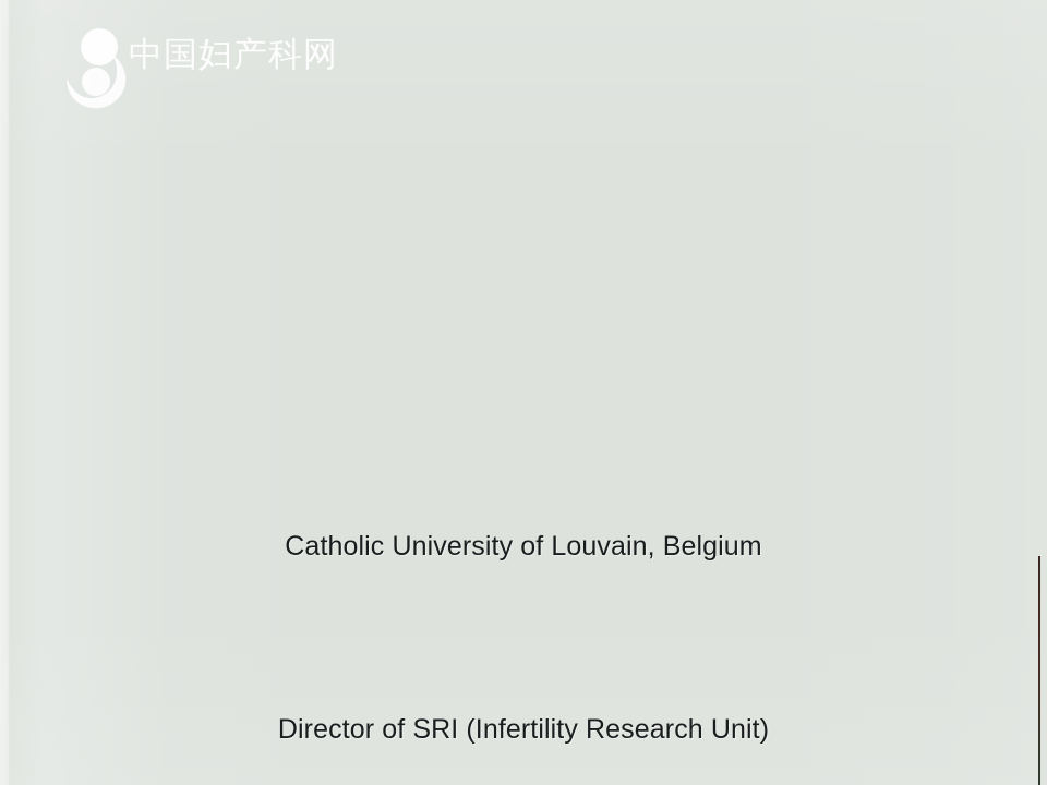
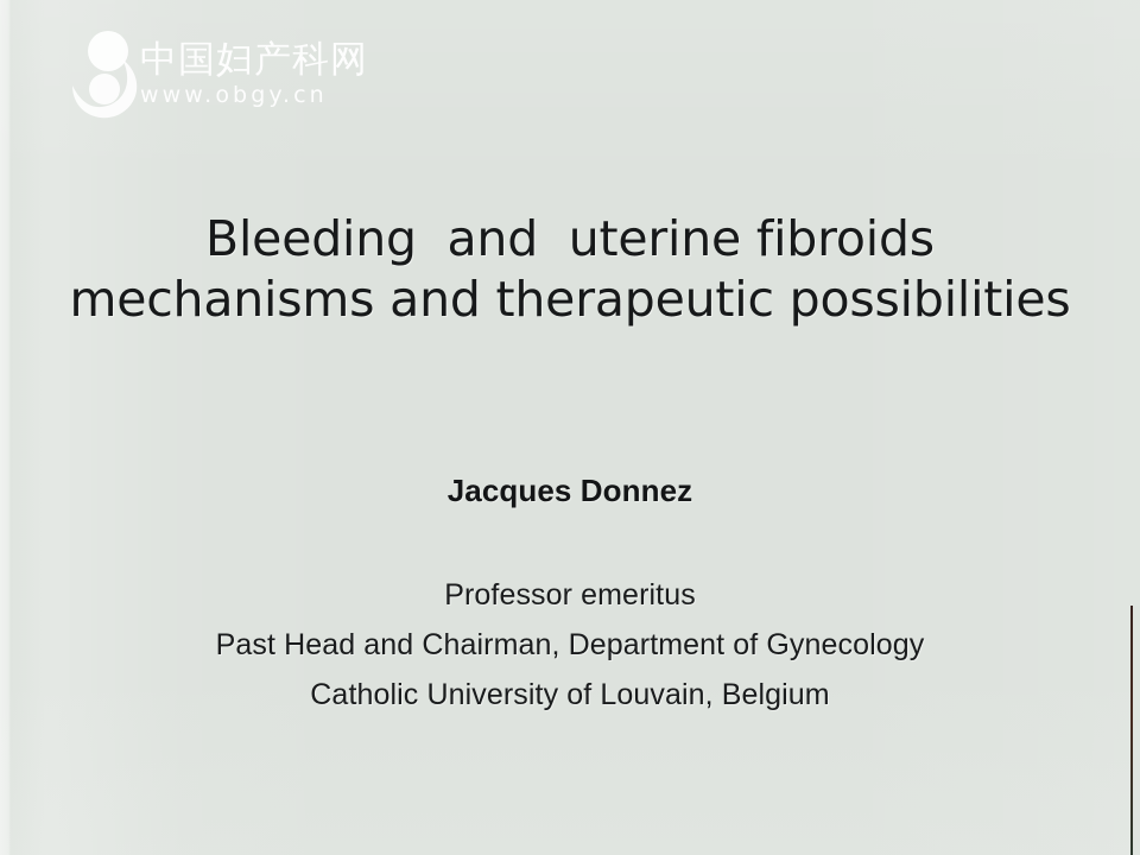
  中国妇产科网
+ www.obgy.cn
+ Bleeding and uterine fibroids
+ mechanisms and therapeutic possibilities
+ Jacques Donnez
+ Professor emeritus
+ Past Head and Chairman, Department of Gynecology
  Catholic University of Louvain, Belgium
- Director of SRI (Infertility Research Unit)
